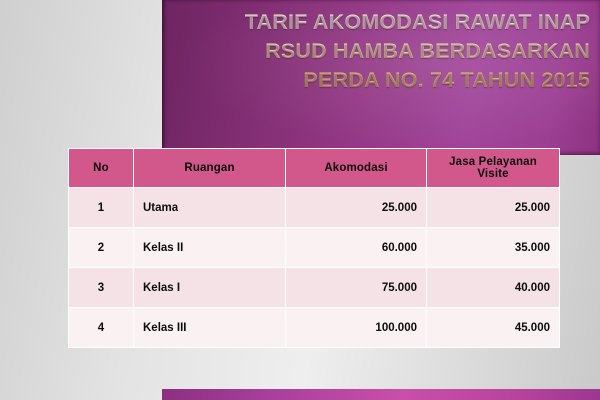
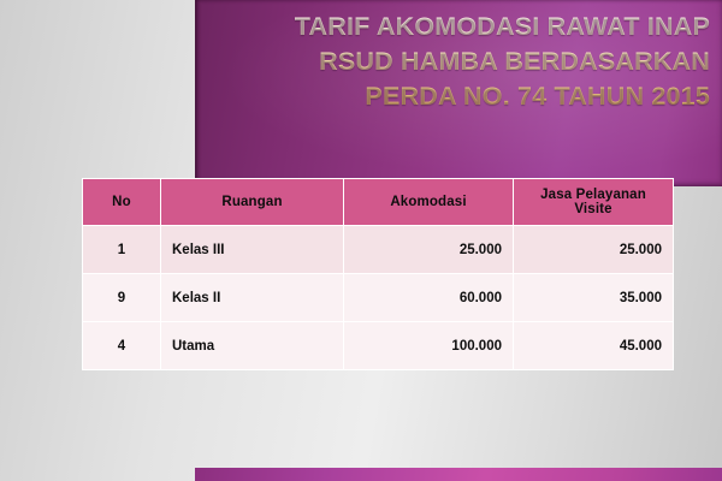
  No	Ruangan	Akomodasi	Jasa Pelayanan Visite
- 1	Utama	25.000	25.000
+ 1	Kelas III	25.000	25.000
- 2	Kelas II	60.000	35.000
+ 9	Kelas II	60.000	35.000
- 3	Kelas I	75.000	40.000
- 4	Kelas III	100.000	45.000
+ 4	Utama	100.000	45.000
